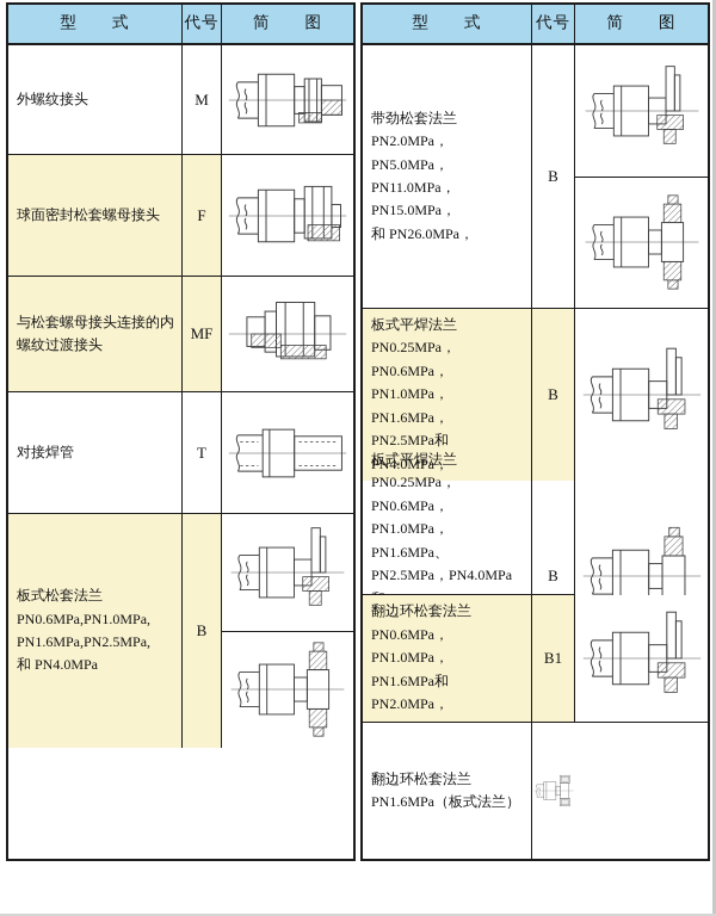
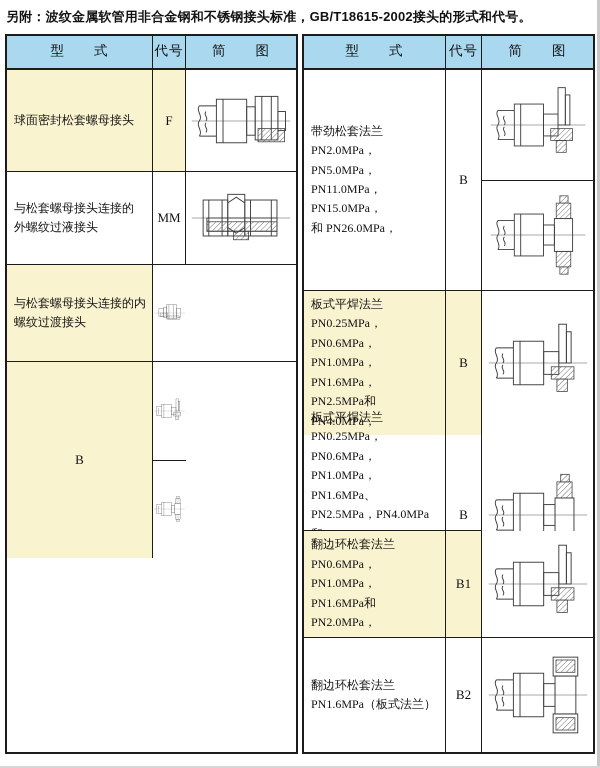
+ 另附：波纹金属软管用非合金钢和不锈钢接头标准，GB/T18615-2002接头的形式和代号。
  型 式
  代号
  简 图
- 外螺纹接头
- M
  球面密封松套螺母接头
  F
+ 与松套螺母接头连接的
+ 外螺纹过液接头
+ MM
  与松套螺母接头连接的内
  螺纹过渡接头
- MF
- 对接焊管
- T
- 板式松套法兰
- PN0.6MPa,PN1.0MPa,
- PN1.6MPa,PN2.5MPa,
- 和 PN4.0MPa
  B
  型 式
  代号
  简 图
  带劲松套法兰
  PN2.0MPa，PN5.0MPa，
  PN11.0MPa，PN15.0MPa，
  和 PN26.0MPa，
  B
  板式平焊法兰
  PN0.25MPa，PN0.6MPa，
  PN1.0MPa，PN1.6MPa，
  PN2.5MPa和PN4.0MPa，
  B
  板式平焊法兰
  PN0.25MPa，PN0.6MPa，
  PN1.0MPa，PN1.6MPa、
  PN2.5MPa，PN4.0MPa
  B
  翻边环松套法兰
  PN0.6MPa，PN1.0MPa，
  PN1.6MPa和PN2.0MPa，
  B1
  翻边环松套法兰
  PN1.6MPa（板式法兰）
+ B2
